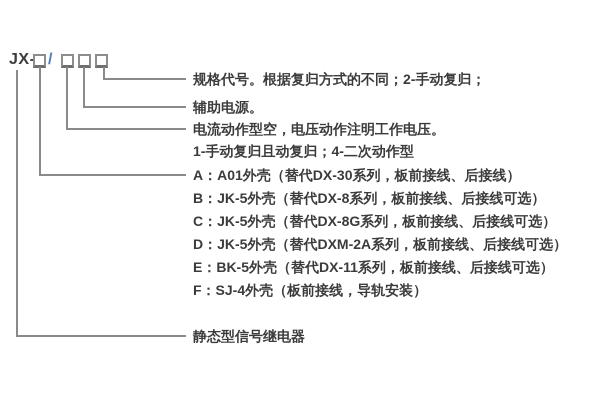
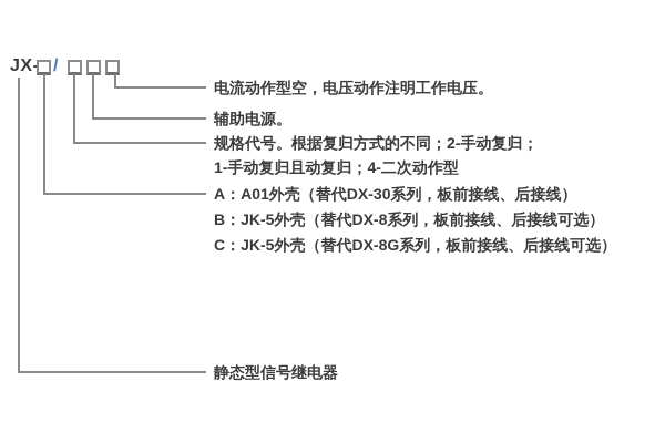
  /
- 规格代号。根据复归方式的不同；2-手动复归；
+ 电流动作型空，电压动作注明工作电压。
  辅助电源。
- 电流动作型空，电压动作注明工作电压。
+ 规格代号。根据复归方式的不同；2-手动复归；
  1-手动复归且动复归；4-二次动作型
  A：A01外壳（替代DX-30系列，板前接线、后接线）
  B：JK-5外壳（替代DX-8系列，板前接线、后接线可选）
  C：JK-5外壳（替代DX-8G系列，板前接线、后接线可选）
- D：JK-5外壳（替代DXM-2A系列，板前接线、后接线可选）
- E：BK-5外壳（替代DX-11系列，板前接线、后接线可选）
- F：SJ-4外壳（板前接线，导轨安装）
  静态型信号继电器
